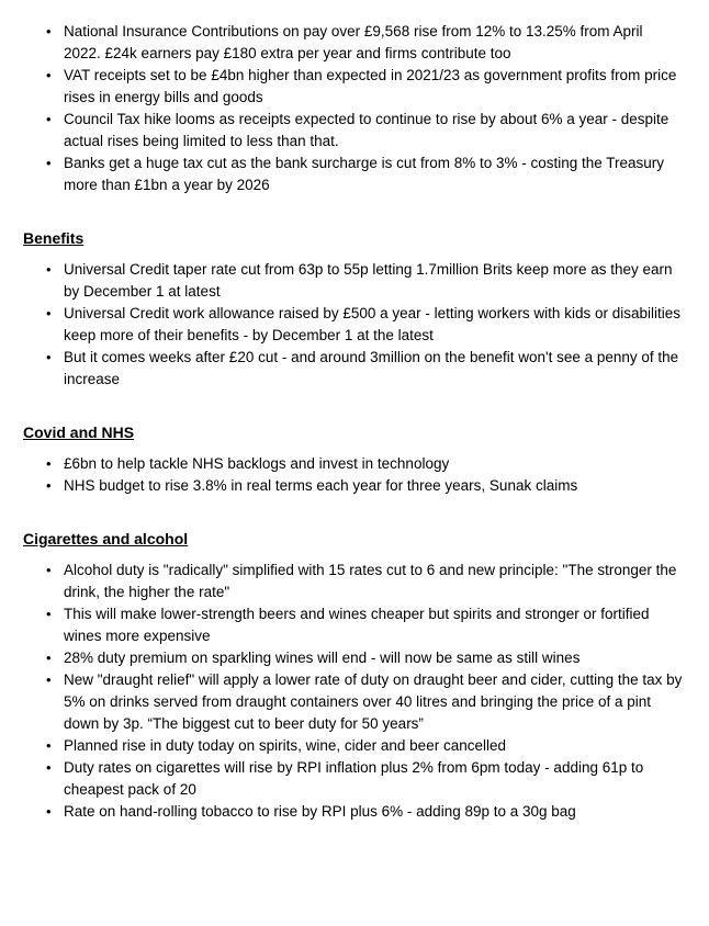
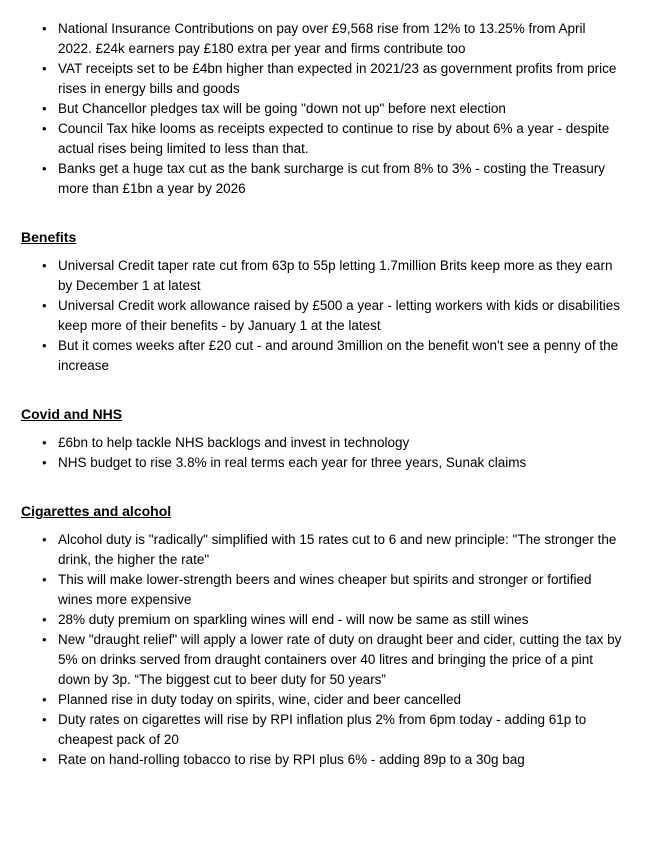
  National Insurance Contributions on pay over £9,568 rise from 12% to 13.25% from April 2022. £24k earners pay £180 extra per year and firms contribute too
  VAT receipts set to be £4bn higher than expected in 2021/23 as government profits from price rises in energy bills and goods
+ But Chancellor pledges tax will be going "down not up" before next election
  Council Tax hike looms as receipts expected to continue to rise by about 6% a year - despite actual rises being limited to less than that.
  Banks get a huge tax cut as the bank surcharge is cut from 8% to 3% - costing the Treasury more than £1bn a year by 2026
  Benefits
  Universal Credit taper rate cut from 63p to 55p letting 1.7million Brits keep more as they earn by December 1 at latest
- Universal Credit work allowance raised by £500 a year - letting workers with kids or disabilities keep more of their benefits - by December 1 at the latest
+ Universal Credit work allowance raised by £500 a year - letting workers with kids or disabilities keep more of their benefits - by January 1 at the latest
  But it comes weeks after £20 cut - and around 3million on the benefit won't see a penny of the increase
  Covid and NHS
  £6bn to help tackle NHS backlogs and invest in technology
  NHS budget to rise 3.8% in real terms each year for three years, Sunak claims
  Cigarettes and alcohol
  Alcohol duty is "radically" simplified with 15 rates cut to 6 and new principle: "The stronger the drink, the higher the rate"
  This will make lower-strength beers and wines cheaper but spirits and stronger or fortified wines more expensive
  28% duty premium on sparkling wines will end - will now be same as still wines
  New "draught relief" will apply a lower rate of duty on draught beer and cider, cutting the tax by 5% on drinks served from draught containers over 40 litres and bringing the price of a pint down by 3p. “The biggest cut to beer duty for 50 years”
  Planned rise in duty today on spirits, wine, cider and beer cancelled
  Duty rates on cigarettes will rise by RPI inflation plus 2% from 6pm today - adding 61p to cheapest pack of 20
  Rate on hand-rolling tobacco to rise by RPI plus 6% - adding 89p to a 30g bag
